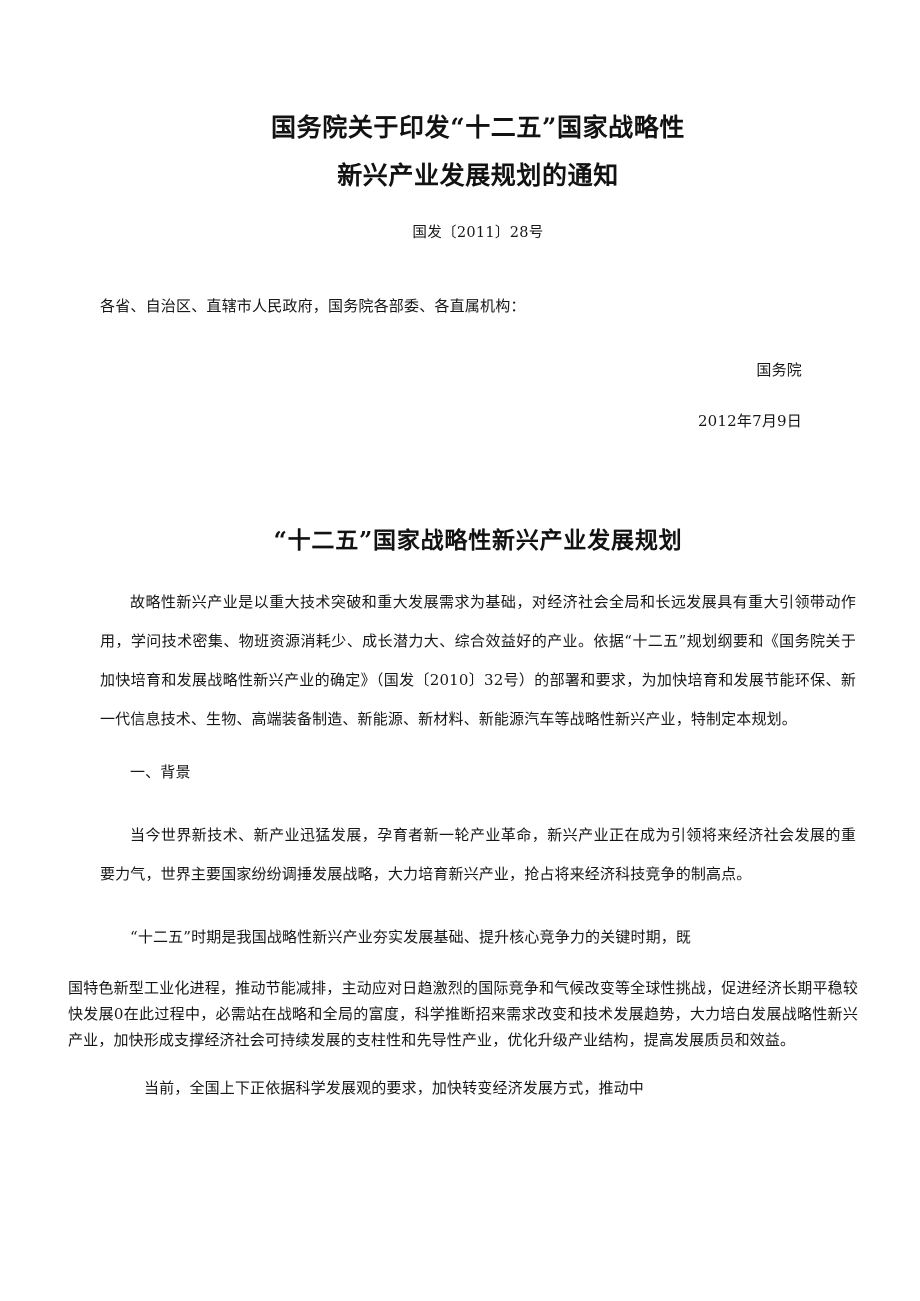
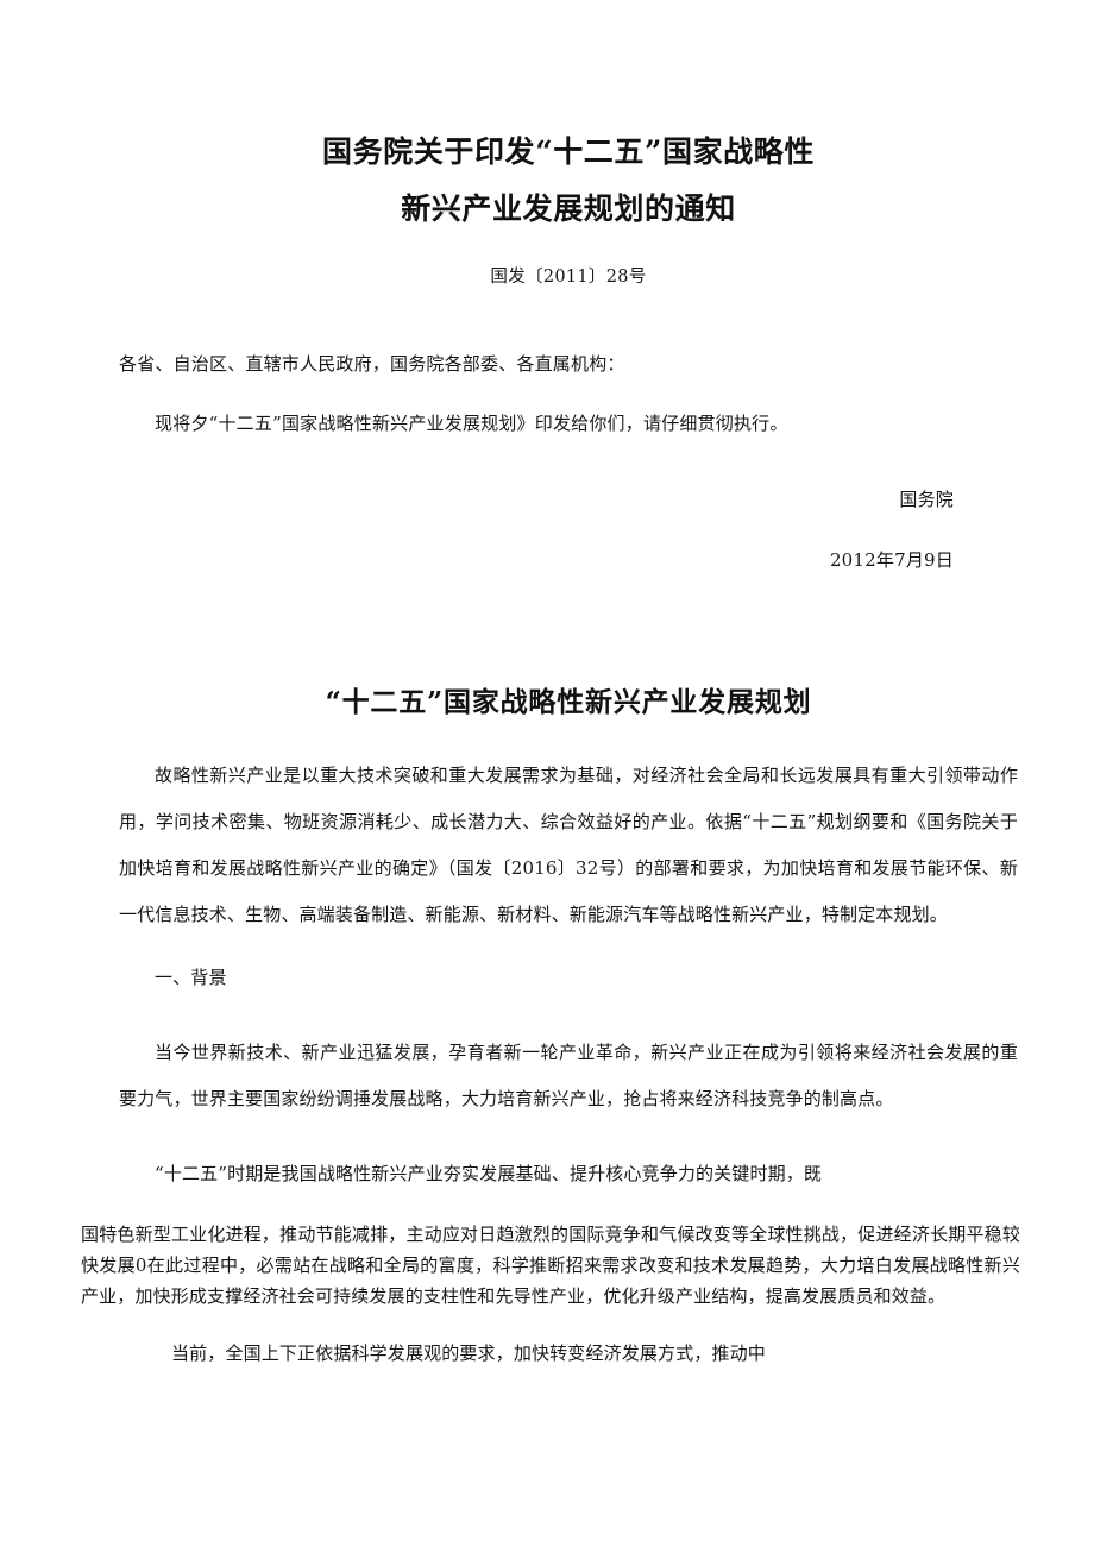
  国务院关于印发“十二五”国家战略性
  新兴产业发展规划的通知
  国发〔2011〕28号
  各省、自治区、直辖市人民政府，国务院各部委、各直属机构：
+ 现将夕“十二五”国家战略性新兴产业发展规划》印发给你们，请仔细贯彻执行。
  国务院
  2012年7月9日
  “十二五”国家战略性新兴产业发展规划
- 故略性新兴产业是以重大技术突破和重大发展需求为基础，对经济社会全局和长远发展具有重大引领带动作用，学问技术密集、物班资源消耗少、成长潜力大、综合效益好的产业。依据“十二五”规划纲要和《国务院关于加快培育和发展战略性新兴产业的确定》（国发〔2010〕32号）的部署和要求，为加快培育和发展节能环保、新一代信息技术、生物、高端装备制造、新能源、新材料、新能源汽车等战略性新兴产业，特制定本规划。
+ 故略性新兴产业是以重大技术突破和重大发展需求为基础，对经济社会全局和长远发展具有重大引领带动作用，学问技术密集、物班资源消耗少、成长潜力大、综合效益好的产业。依据“十二五”规划纲要和《国务院关于加快培育和发展战略性新兴产业的确定》（国发〔2016〕32号）的部署和要求，为加快培育和发展节能环保、新一代信息技术、生物、高端装备制造、新能源、新材料、新能源汽车等战略性新兴产业，特制定本规划。
  一、背景
  当今世界新技术、新产业迅猛发展，孕育者新一轮产业革命，新兴产业正在成为引领将来经济社会发展的重要力气，世界主要国家纷纷调捶发展战略，大力培育新兴产业，抢占将来经济科技竞争的制高点。
  “十二五”时期是我国战略性新兴产业夯实发展基础、提升核心竞争力的关键时期，既
  国特色新型工业化进程，推动节能减排，主动应对日趋激烈的国际竞争和气候改变等全球性挑战，促进经济长期平稳较快发展0在此过程中，必需站在战略和全局的富度，科学推断招来需求改变和技术发展趋势，大力培白发展战略性新兴产业，加快形成支撑经济社会可持续发展的支柱性和先导性产业，优化升级产业结构，提高发展质员和效益。
  当前，全国上下正依据科学发展观的要求，加快转变经济发展方式，推动中
